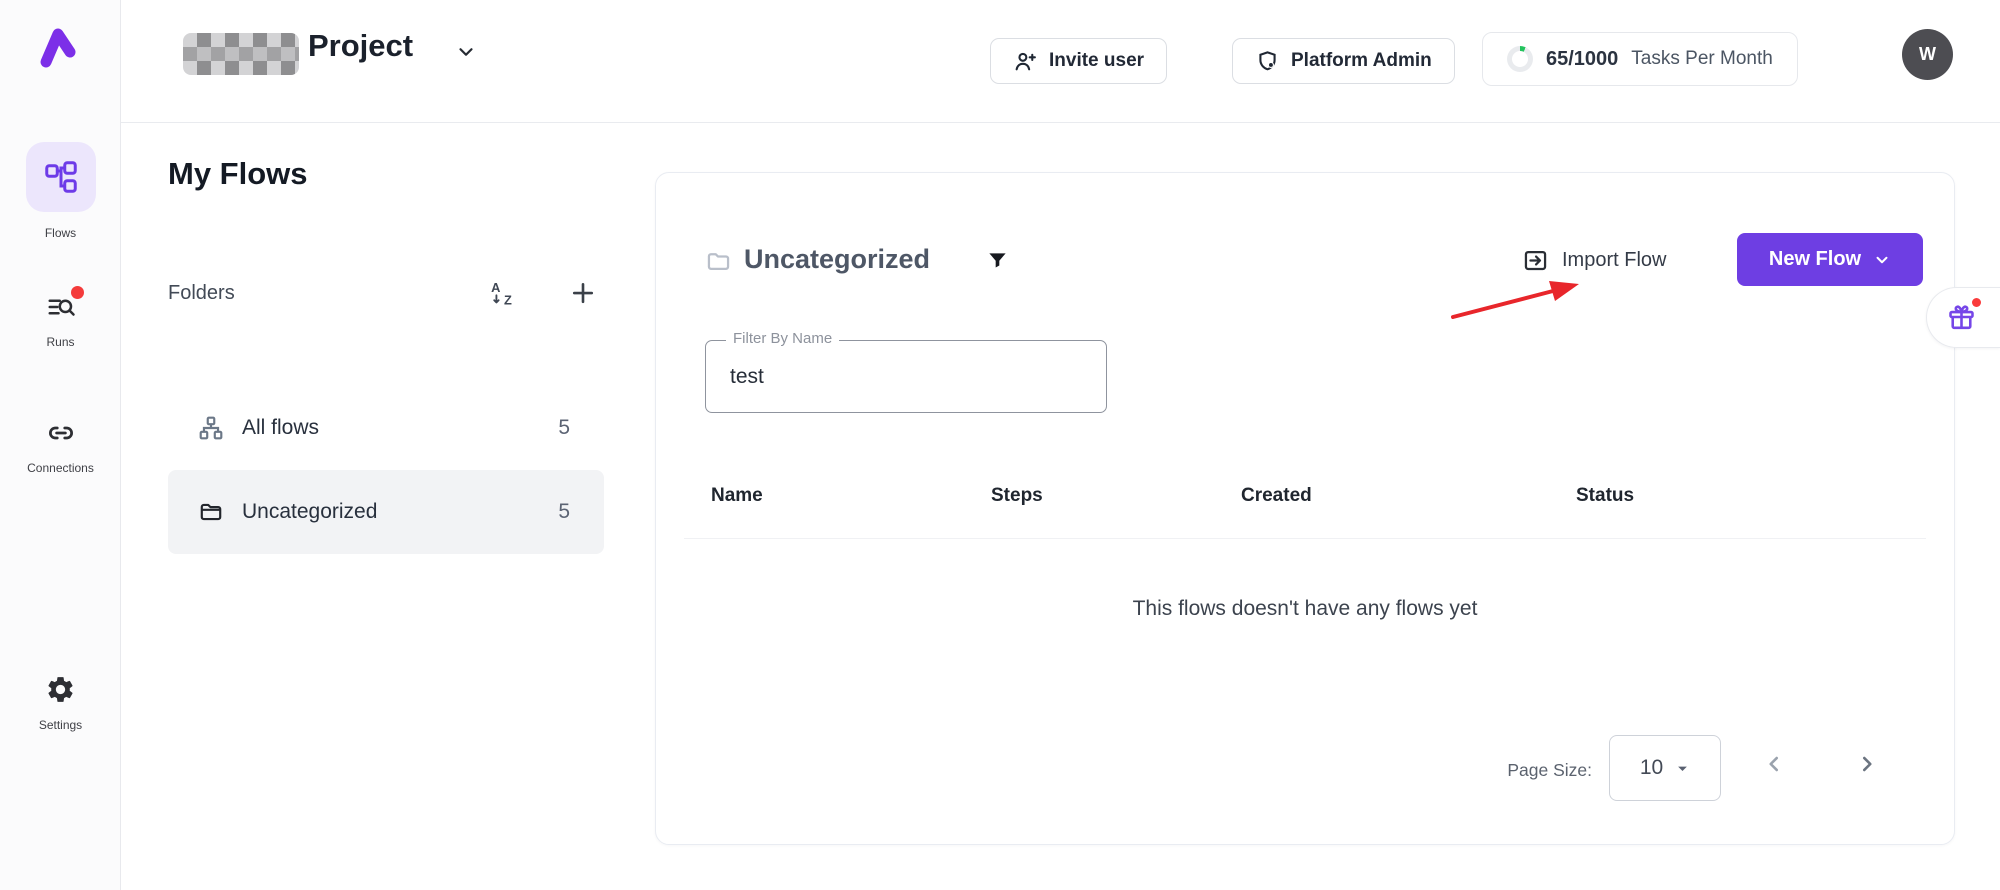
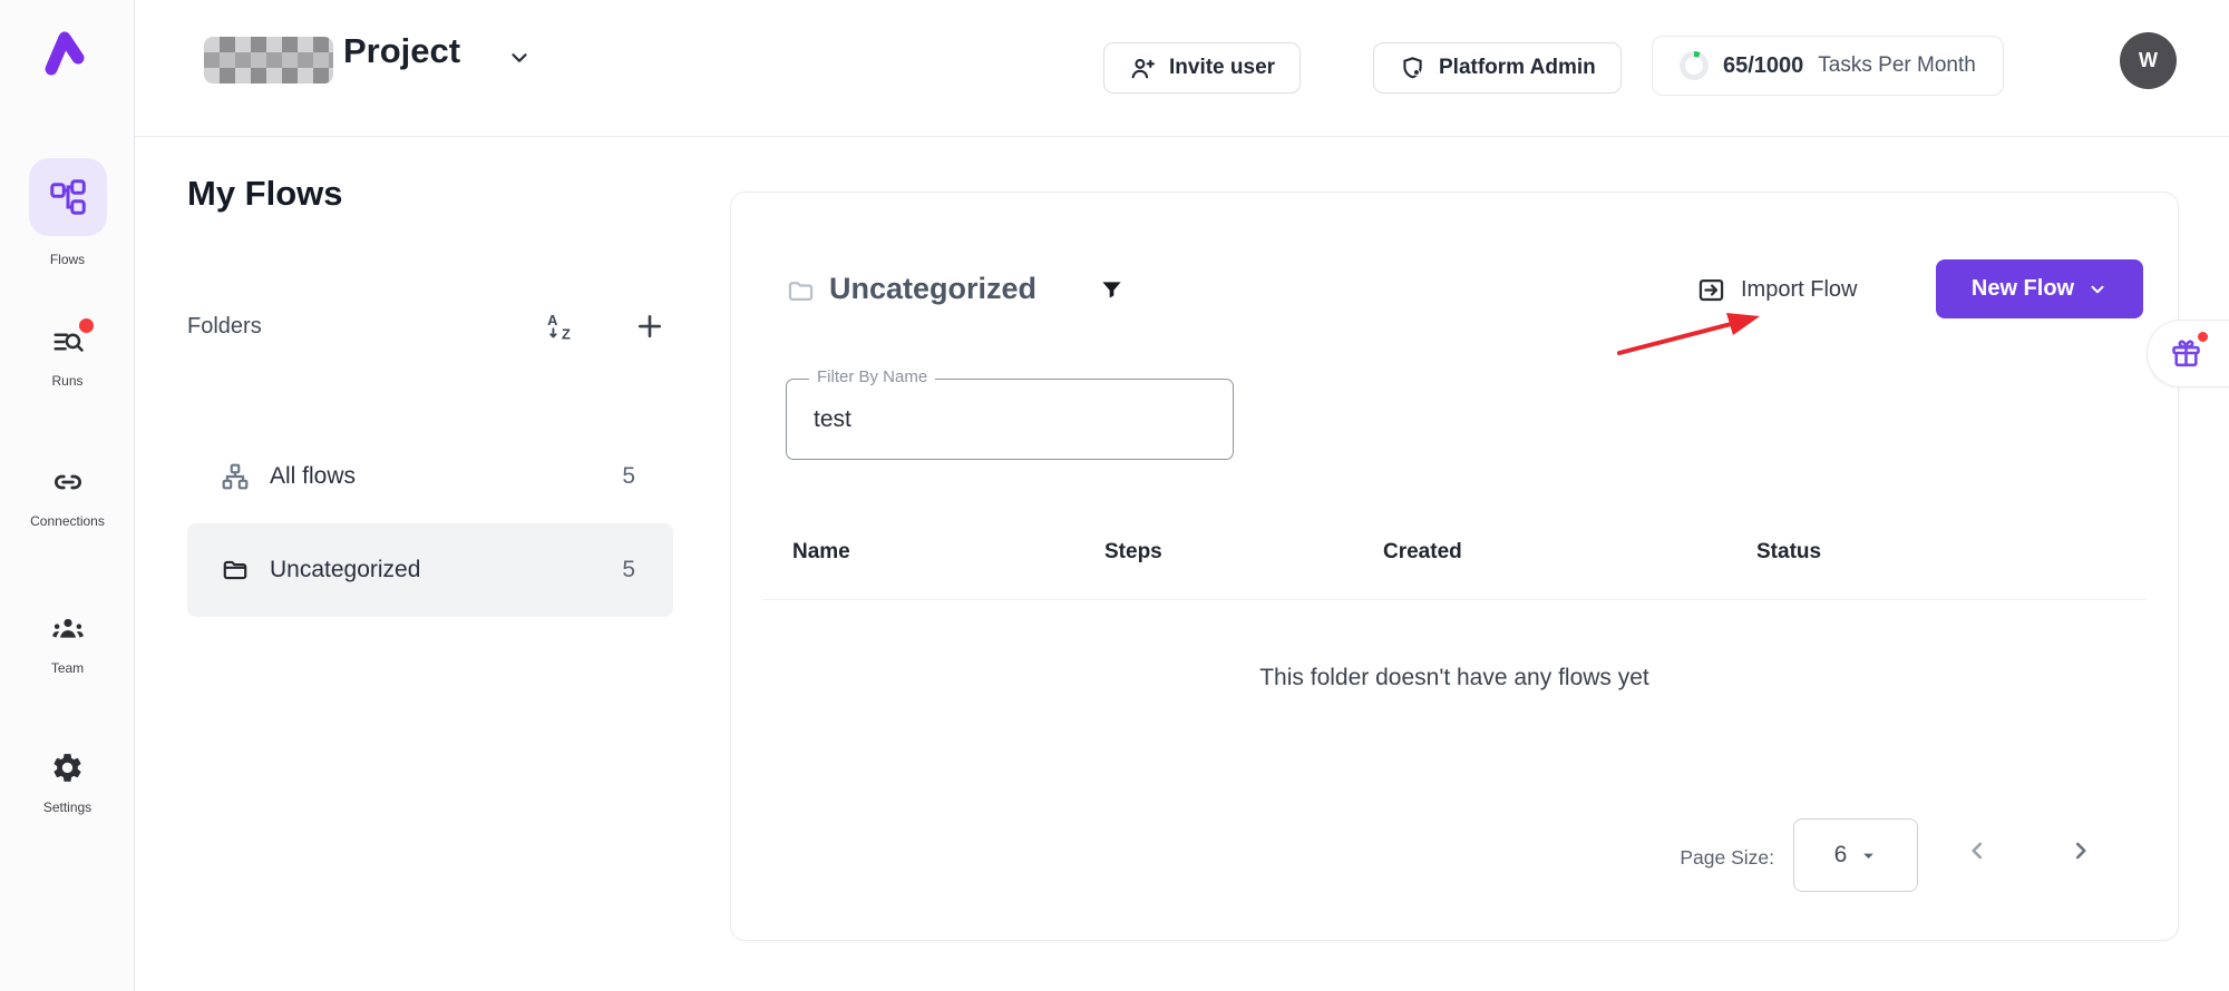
  Flows
  Runs
  Connections
+ Team
  Settings
  Project
  Invite user
  Platform Admin
  65/1000
  Tasks Per Month
  W
  My Flows
  Folders
  A
  Z
  All flows
  5
  Uncategorized
  5
  Uncategorized
  Import Flow
  New Flow
  Filter By Name
  test
  Name
  Steps
  Created
  Status
- This flows doesn't have any flows yet
+ This folder doesn't have any flows yet
  Page Size:
- 10
+ 6
